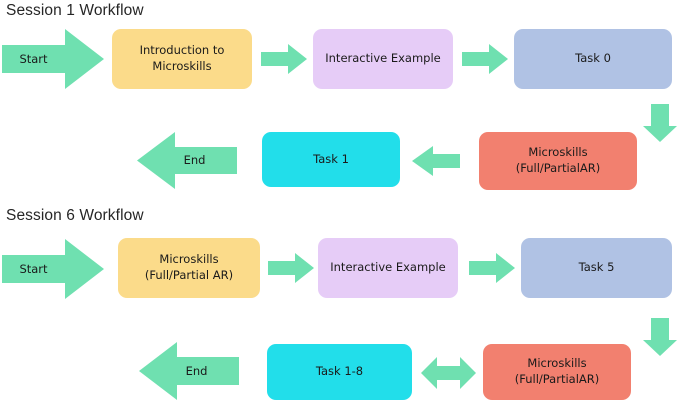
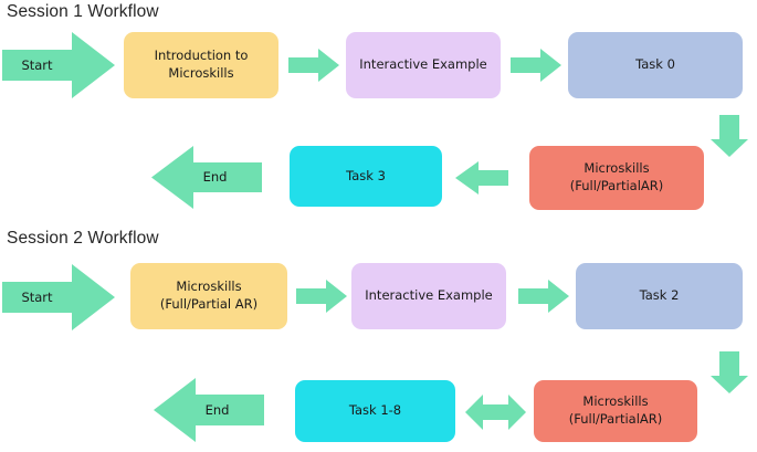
  Session 1 Workflow
  Start
  Introduction to
  Microskills
  Interactive Example
  Task 0
  Microskills
  (Full/PartialAR)
- Task 1
+ Task 3
  End
- Session 6 Workflow
+ Session 2 Workflow
  Start
  Microskills
  (Full/Partial AR)
  Interactive Example
- Task 5
+ Task 2
  Microskills
  (Full/PartialAR)
  Task 1-8
  End
